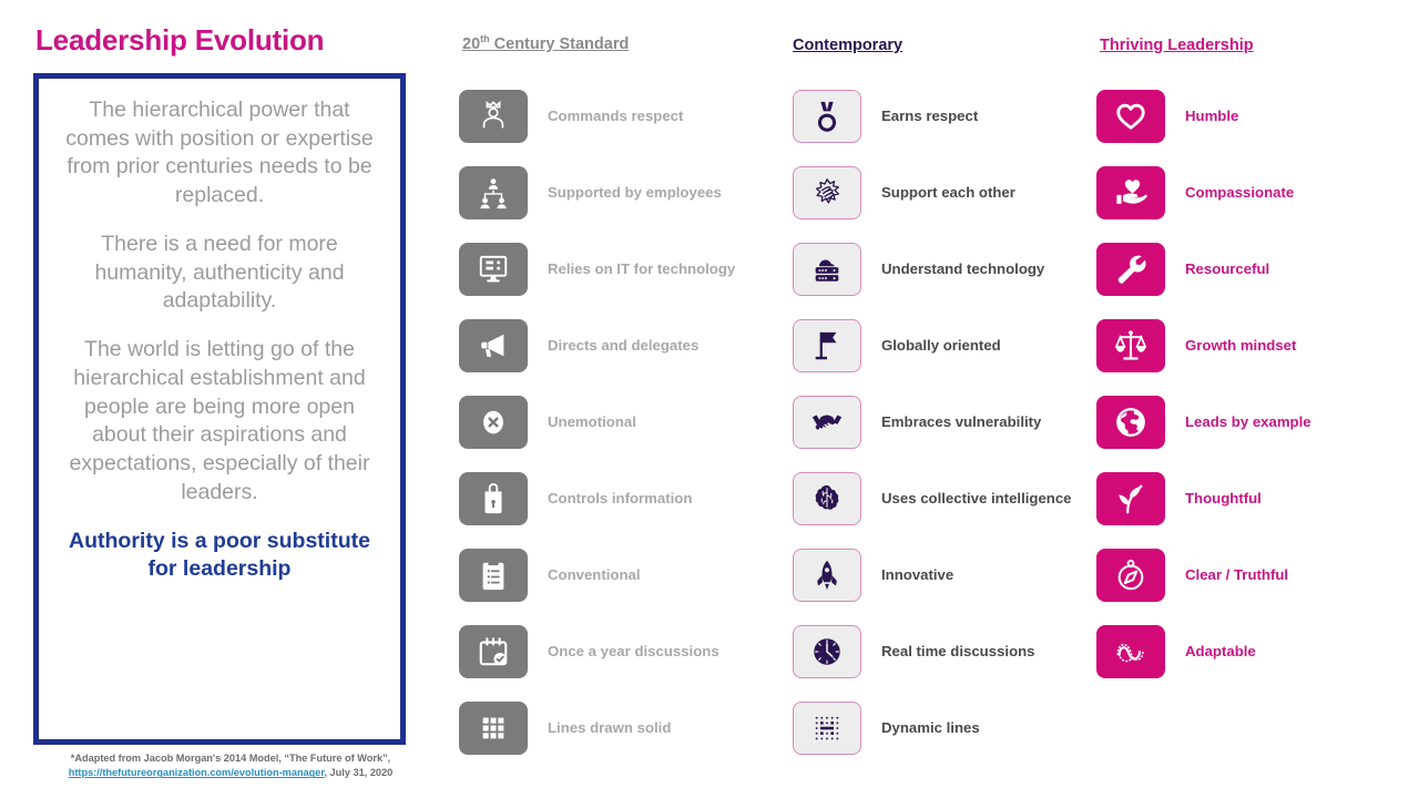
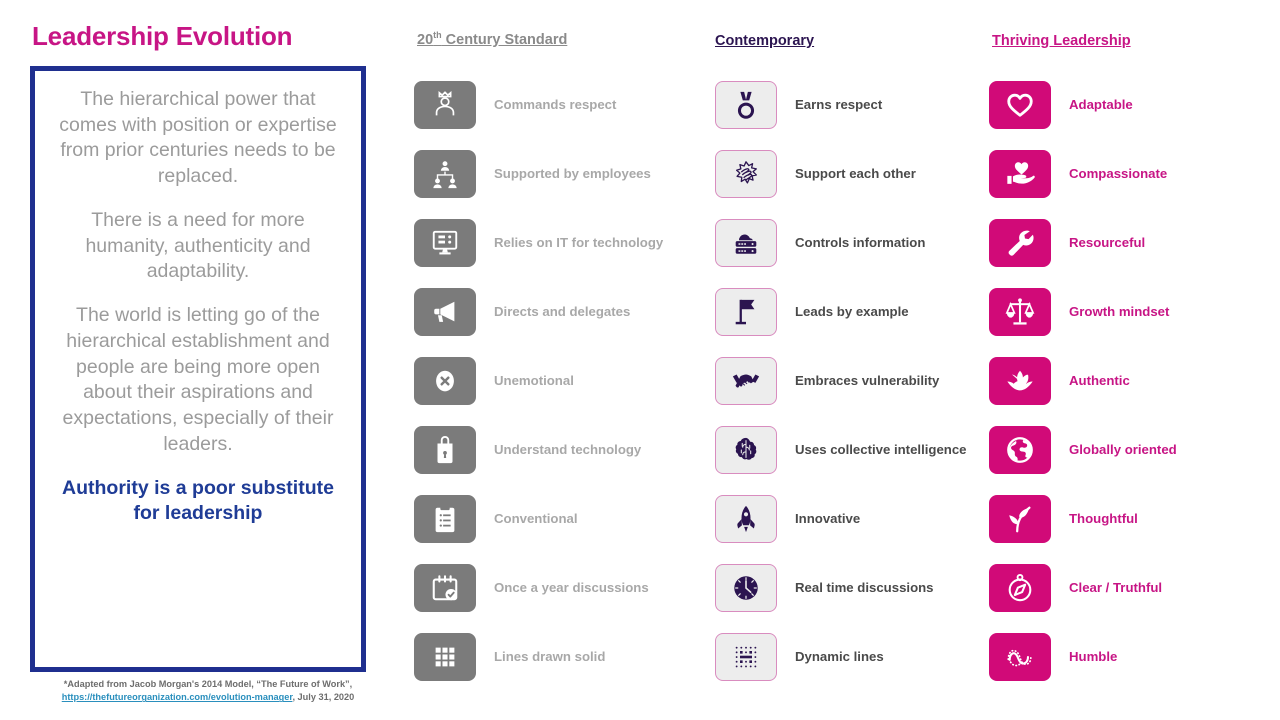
  Leadership Evolution
  The hierarchical power that comes with position or expertise from prior centuries needs to be replaced.
  There is a need for more humanity, authenticity and adaptability.
  The world is letting go of the hierarchical establishment and people are being more open about their aspirations and expectations, especially of their leaders.
  Authority is a poor substitute for leadership
  *Adapted from Jacob Morgan's 2014 Model, “The Future of Work”,
  https://thefutureorganization.com/evolution-manager, July 31, 2020
  20th Century Standard
  Commands respect
  Supported by employees
  Relies on IT for technology
  Directs and delegates
  Unemotional
- Controls information
+ Understand technology
  Conventional
  Once a year discussions
  Lines drawn solid
  Contemporary
  Earns respect
  Support each other
- Understand technology
+ Controls information
- Globally oriented
+ Leads by example
  Embraces vulnerability
  Uses collective intelligence
  Innovative
  Real time discussions
  Dynamic lines
  Thriving Leadership
- Humble
+ Adaptable
  Compassionate
  Resourceful
  Growth mindset
+ Authentic
- Leads by example
+ Globally oriented
  Thoughtful
  Clear / Truthful
- Adaptable
+ Humble
